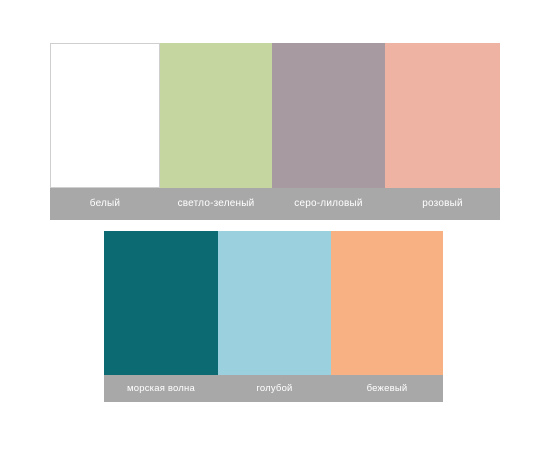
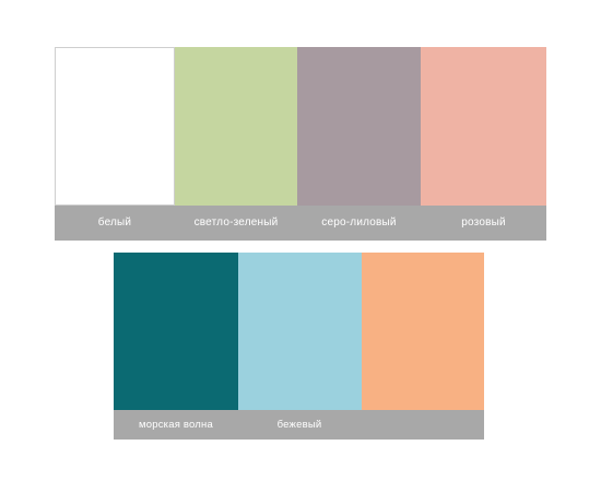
  белый
  светло-зеленый
  серо-лиловый
  розовый
  морская волна
- голубой
  бежевый
